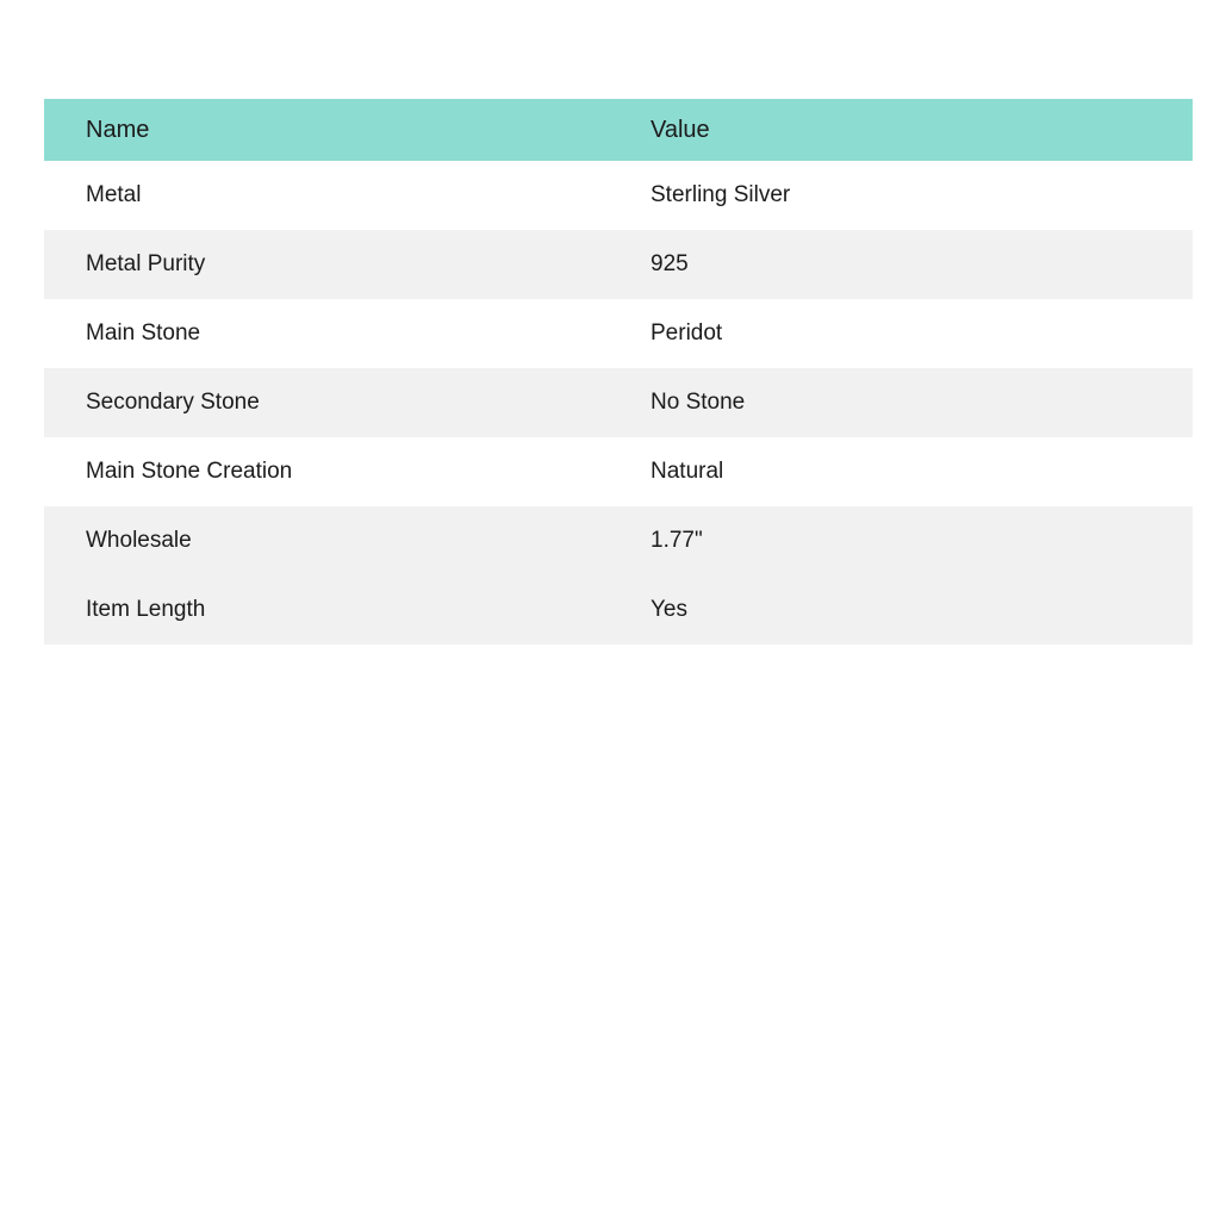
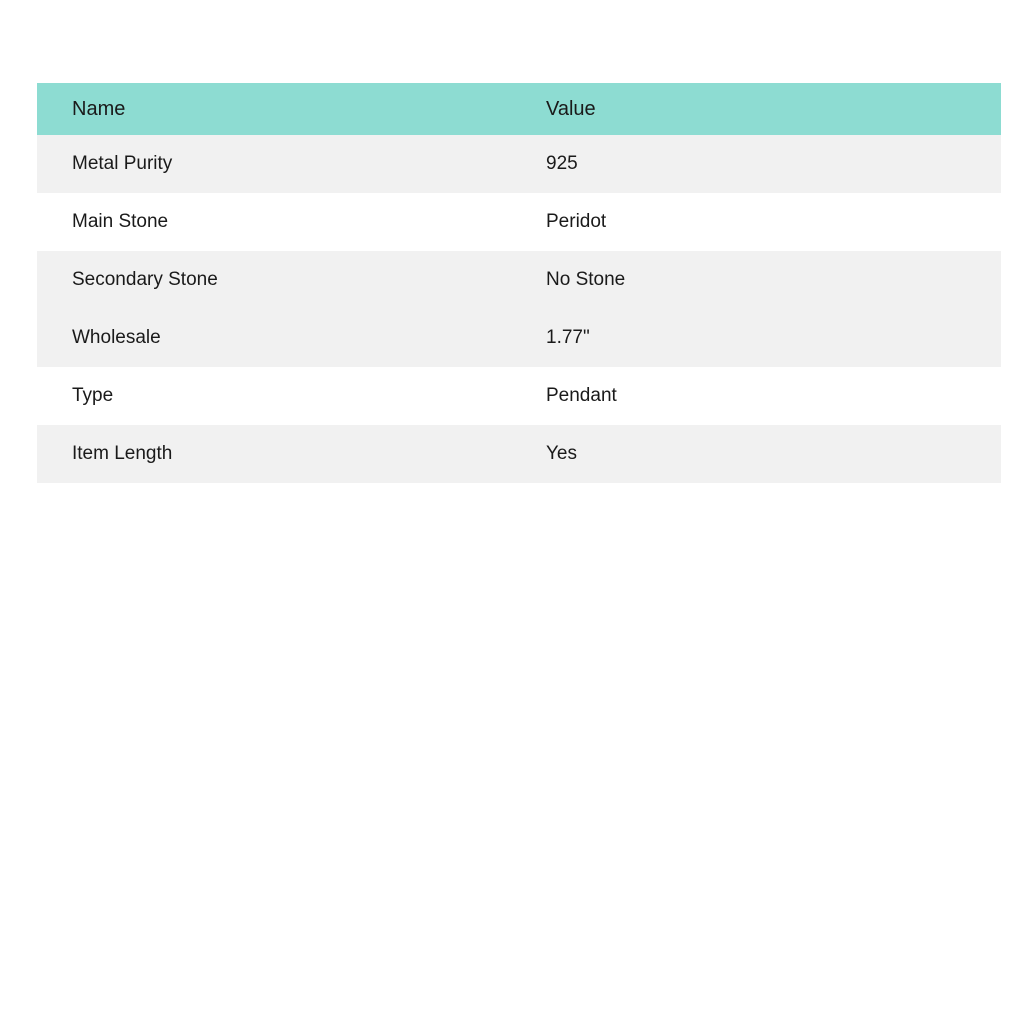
  Name	Value
- Metal	Sterling Silver
  Metal Purity	925
  Main Stone	Peridot
  Secondary Stone	No Stone
- Main Stone Creation	Natural
  Wholesale	1.77"
+ Type	Pendant
  Item Length	Yes
